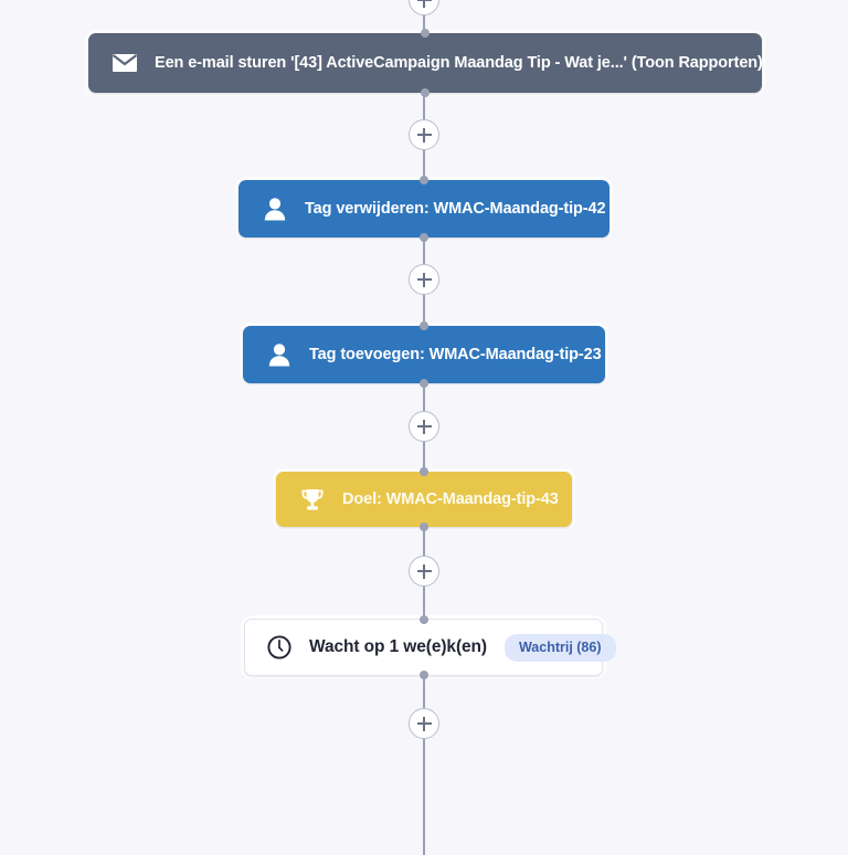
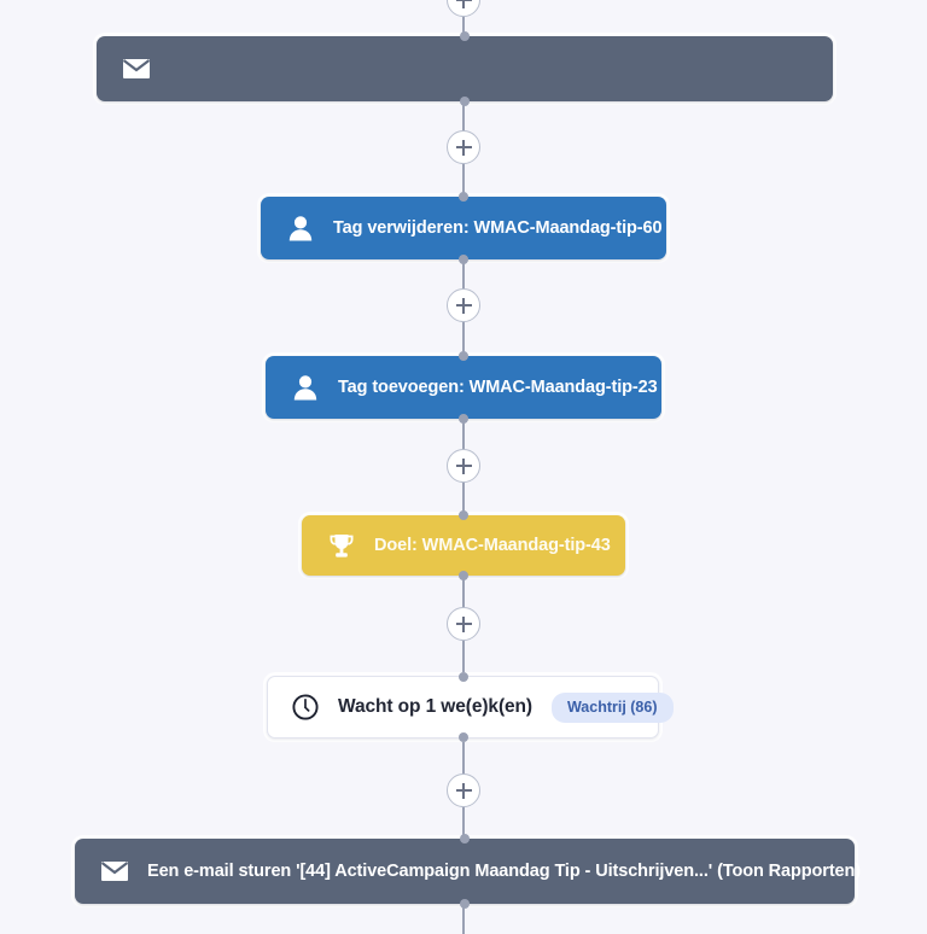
- Een e-mail sturen '[43] ActiveCampaign Maandag Tip - Wat je...' (Toon Rapporten)
- Tag verwijderen: WMAC-Maandag-tip-42
+ Tag verwijderen: WMAC-Maandag-tip-60
  Tag toevoegen: WMAC-Maandag-tip-23
  Doel: WMAC-Maandag-tip-43
  Wacht op 1 we(e)k(en)
  Wachtrij (86)
+ Een e-mail sturen '[44] ActiveCampaign Maandag Tip - Uitschrijven...' (Toon Rapporten)
